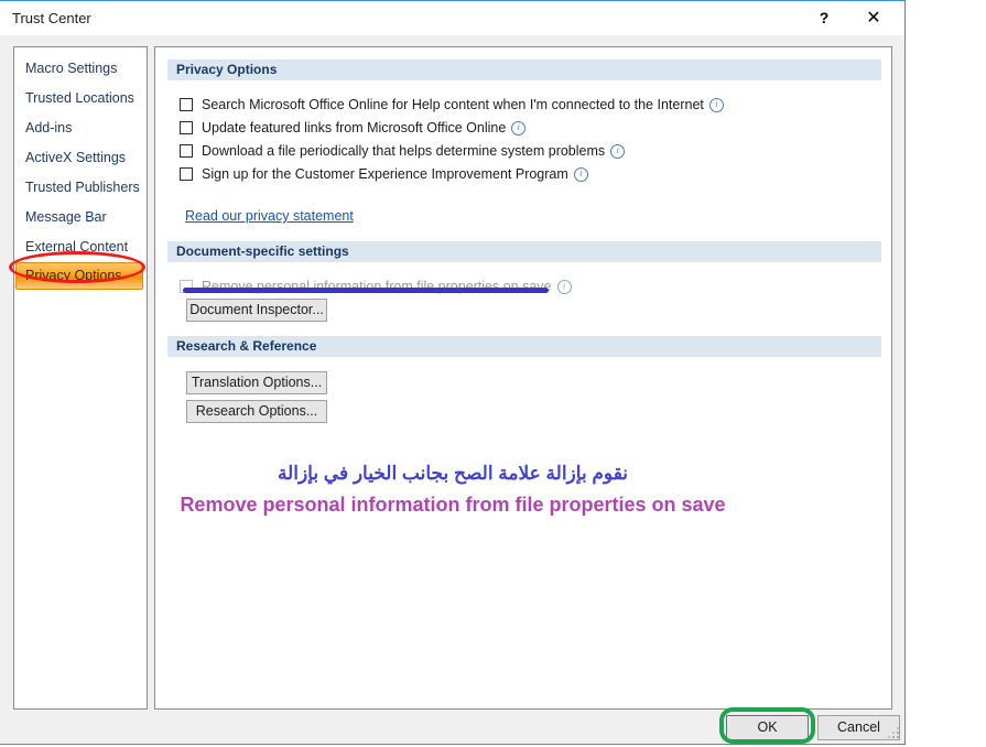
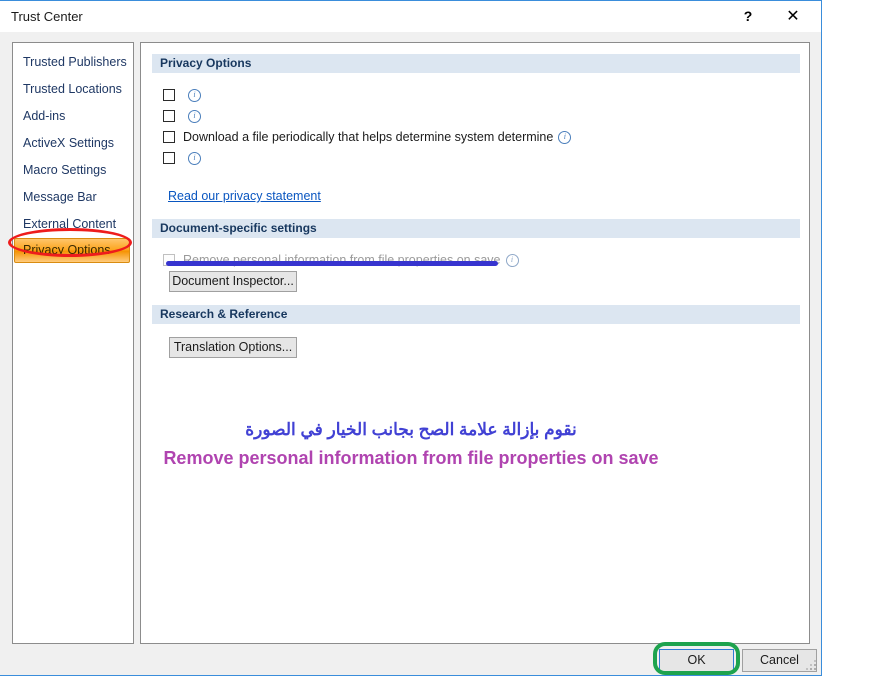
  Trust Center
  ?
  ✕
- Macro Settings
+ Trusted Publishers
  Trusted Locations
  Add-ins
  ActiveX Settings
- Trusted Publishers
+ Macro Settings
  Message Bar
  External Content
  Privacy Options
  Privacy Options
- Search Microsoft Office Online for Help content when I'm connected to the Internet
  i
- Update featured links from Microsoft Office Online
  i
- Download a file periodically that helps determine system problems
+ Download a file periodically that helps determine system determine
  i
- Sign up for the Customer Experience Improvement Program
  i
  Read our privacy statement
  Document-specific settings
  Remove personal information from file properties on save
  i
  Document Inspector...
  Research & Reference
  Translation Options...
- Research Options...
  OK
  Cancel
- نقوم بإزالة علامة الصح بجانب الخيار في بإزالة
+ نقوم بإزالة علامة الصح بجانب الخيار في الصورة
  Remove personal information from file properties on save
